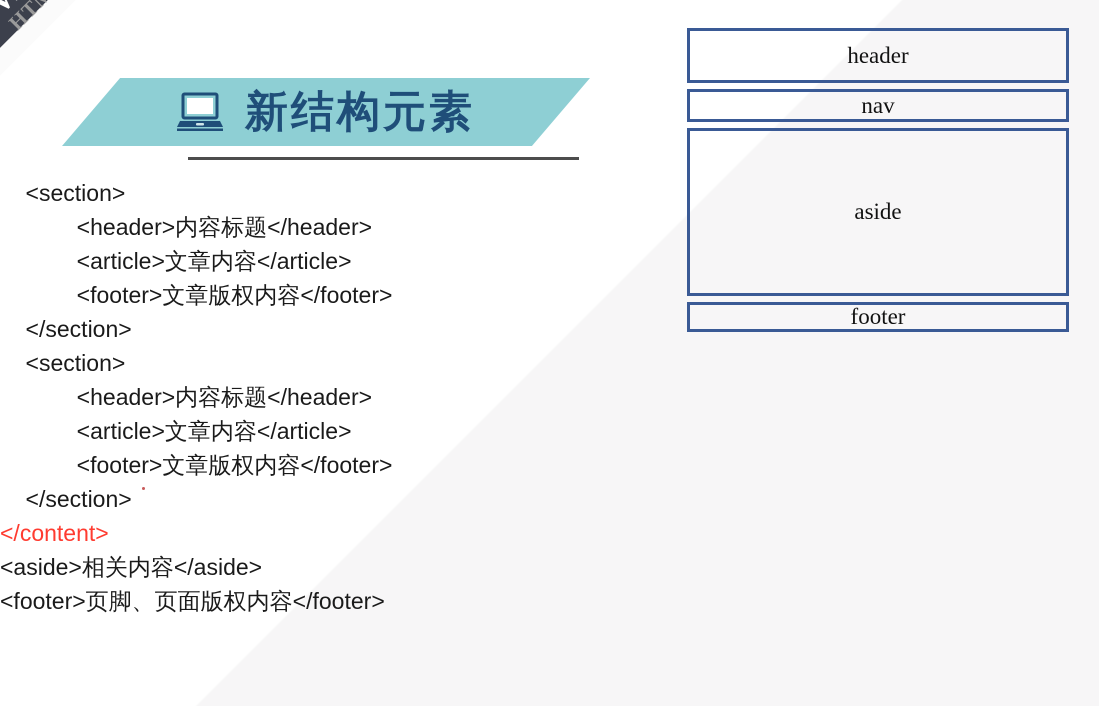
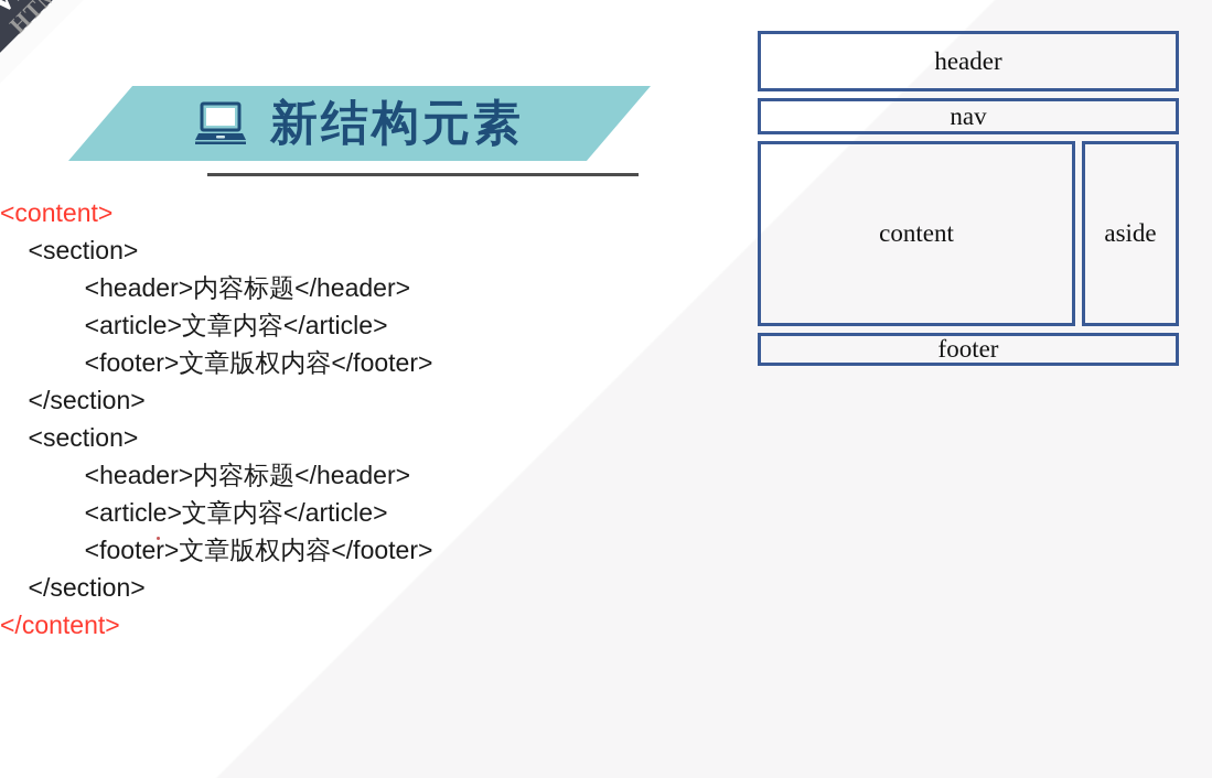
  新结构元素
+ <content>
  <section>
  <header>内容标题</header>
  <article>文章内容</article>
  <footer>文章版权内容</footer>
  </section>
  <section>
  <header>内容标题</header>
  <article>文章内容</article>
  <footer>文章版权内容</footer>
  </section>
  </content>
- <aside>相关内容</aside>
- <footer>页脚、页面版权内容</footer>
  header
  nav
+ content
  aside
  footer
